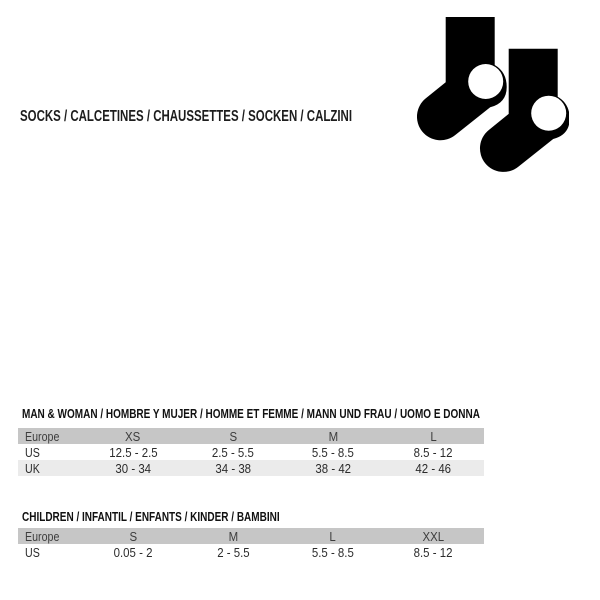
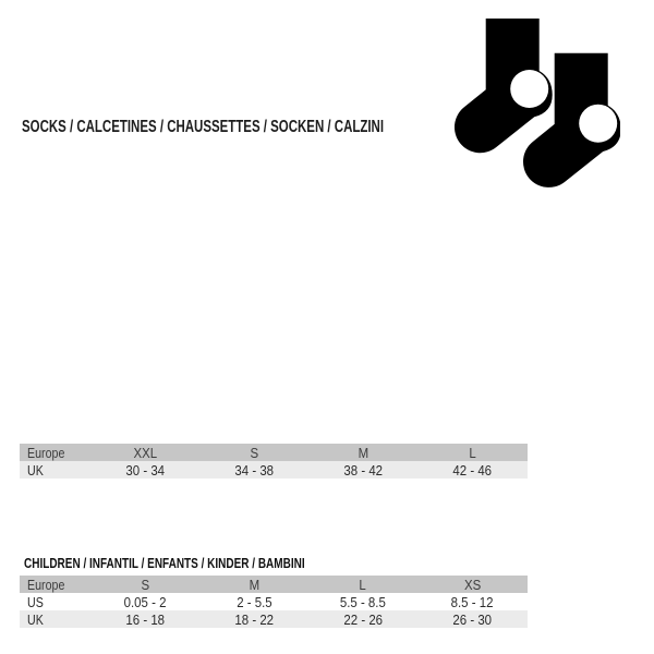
  SOCKS / CALCETINES / CHAUSSETTES / SOCKEN / CALZINI
- MAN & WOMAN / HOMBRE Y MUJER / HOMME ET FEMME / MANN UND FRAU / UOMO E DONNA
- Europe	XS	S	M	L
+ Europe	XXL	S	M	L
- US	12.5 - 2.5	2.5 - 5.5	5.5 - 8.5	8.5 - 12
  UK	30 - 34	34 - 38	38 - 42	42 - 46
  CHILDREN / INFANTIL / ENFANTS / KINDER / BAMBINI
- Europe	S	M	L	XXL
+ Europe	S	M	L	XS
  US	0.05 - 2	2 - 5.5	5.5 - 8.5	8.5 - 12
+ UK	16 - 18	18 - 22	22 - 26	26 - 30
